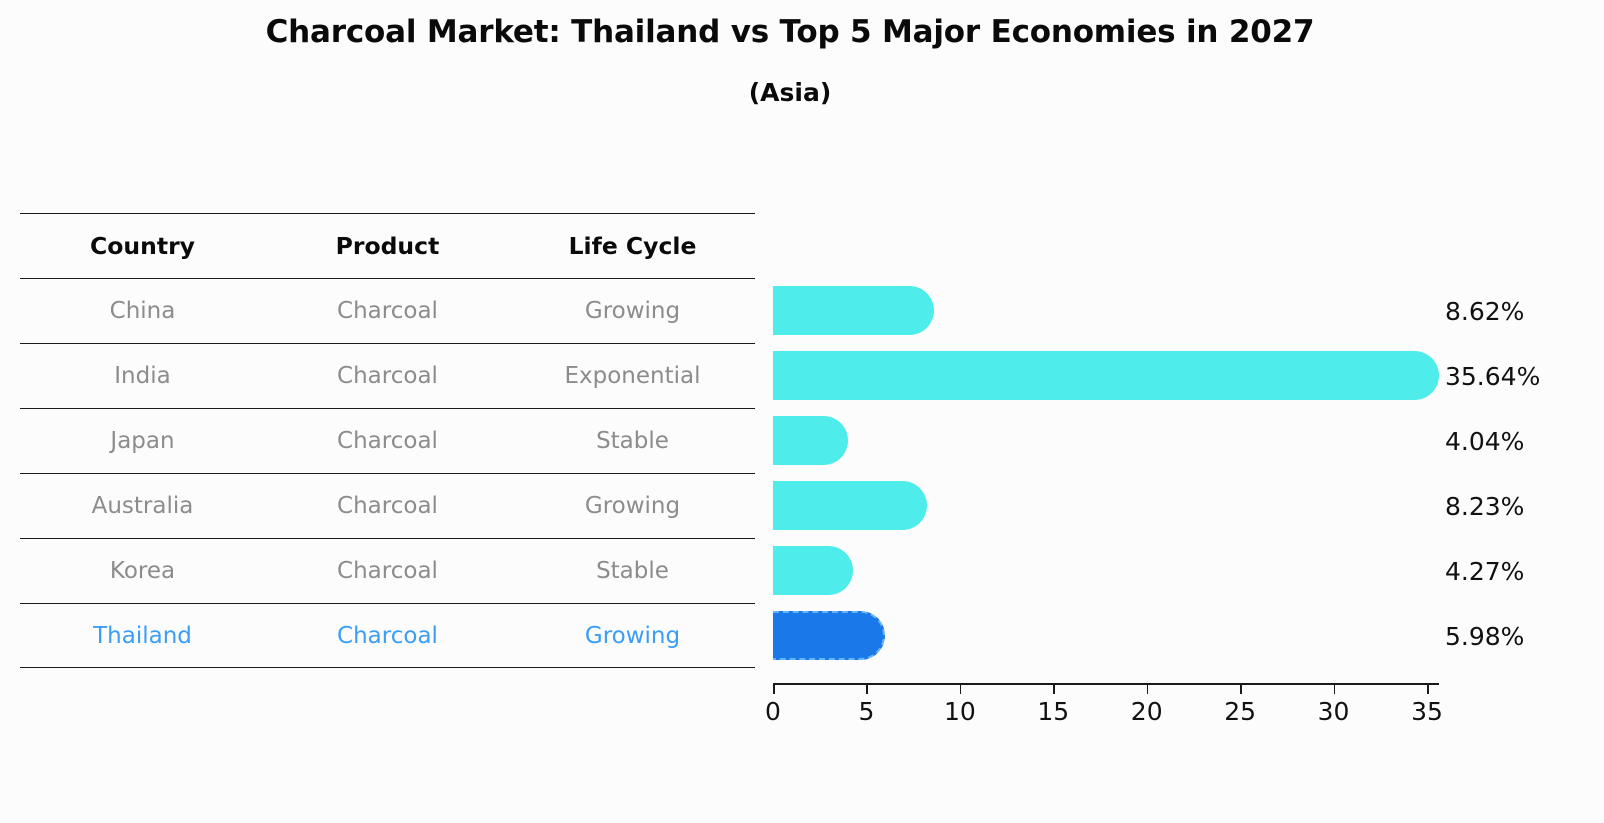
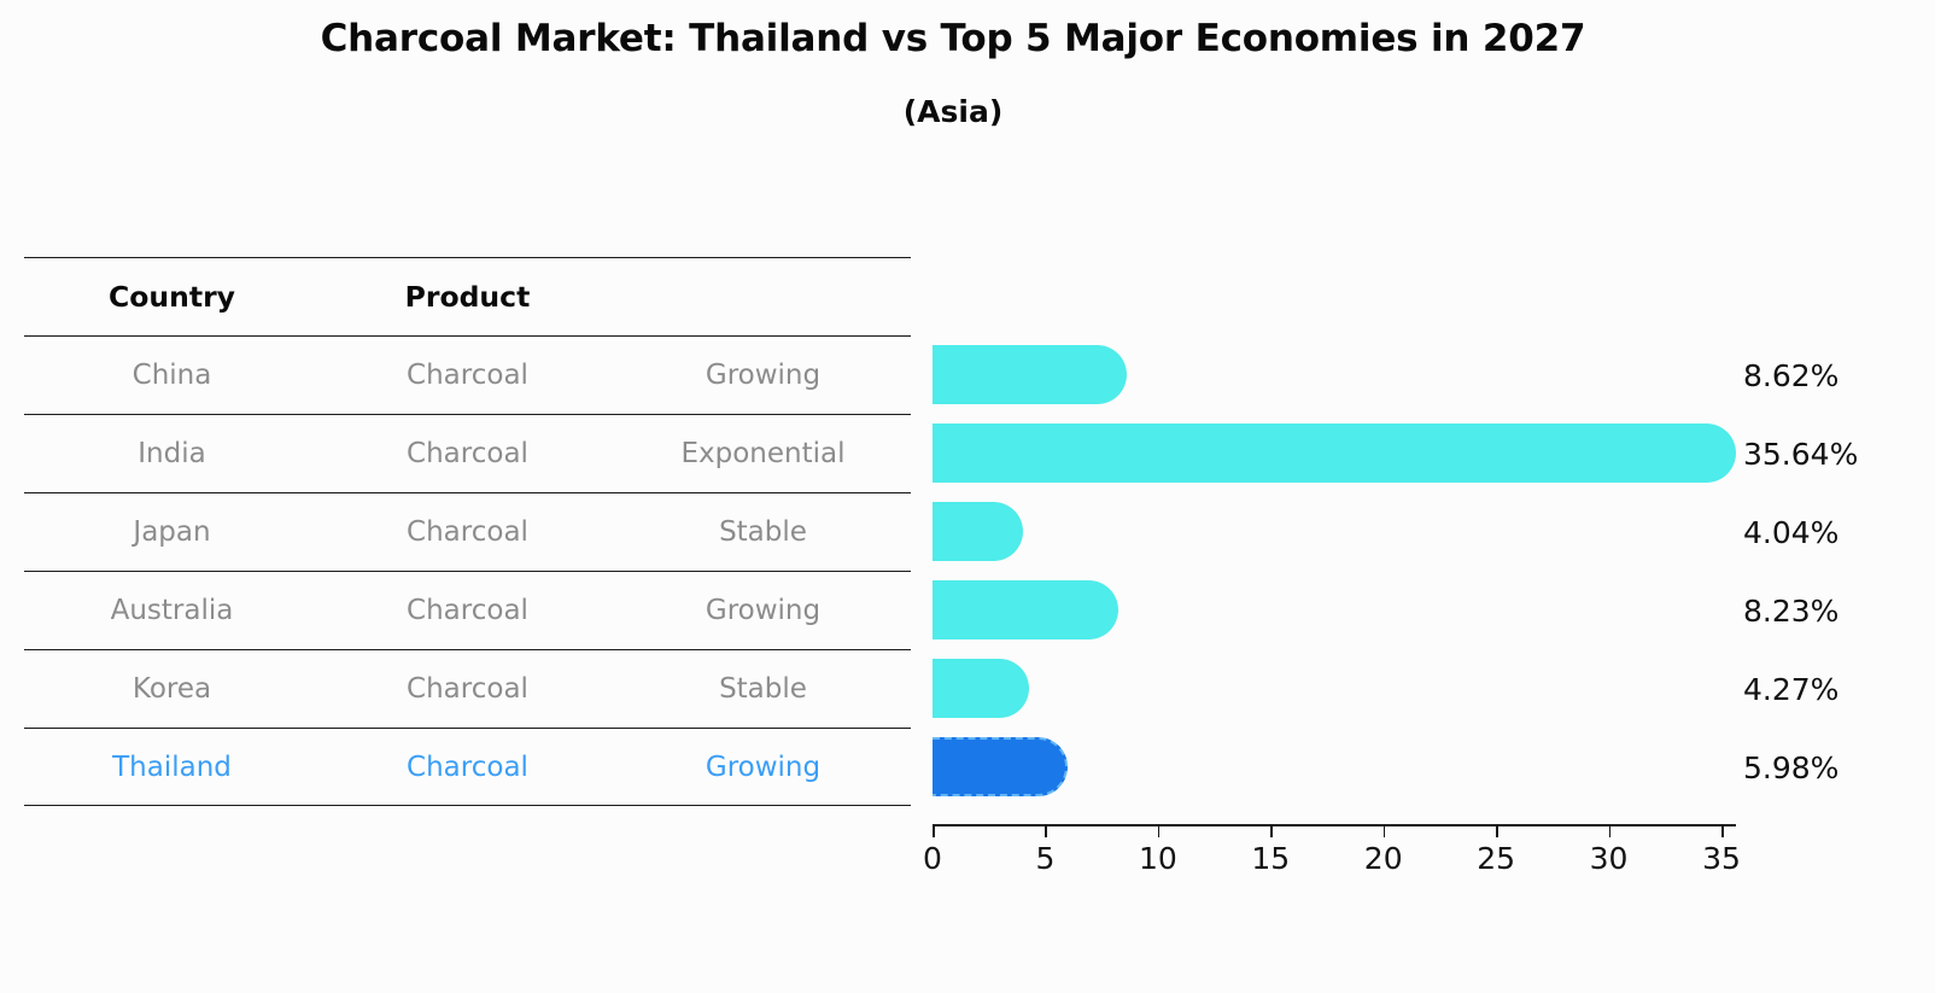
  Charcoal Market: Thailand vs Top 5 Major Economies in 2027
  (Asia)
  Country
  Product
- Life Cycle
  China
  Charcoal
  Growing
  India
  Charcoal
  Exponential
  Japan
  Charcoal
  Stable
  Australia
  Charcoal
  Growing
  Korea
  Charcoal
  Stable
  Thailand
  Charcoal
  Growing
  8.62%
  35.64%
  4.04%
  8.23%
  4.27%
  5.98%
  0
  5
  10
  15
  20
  25
  30
  35
